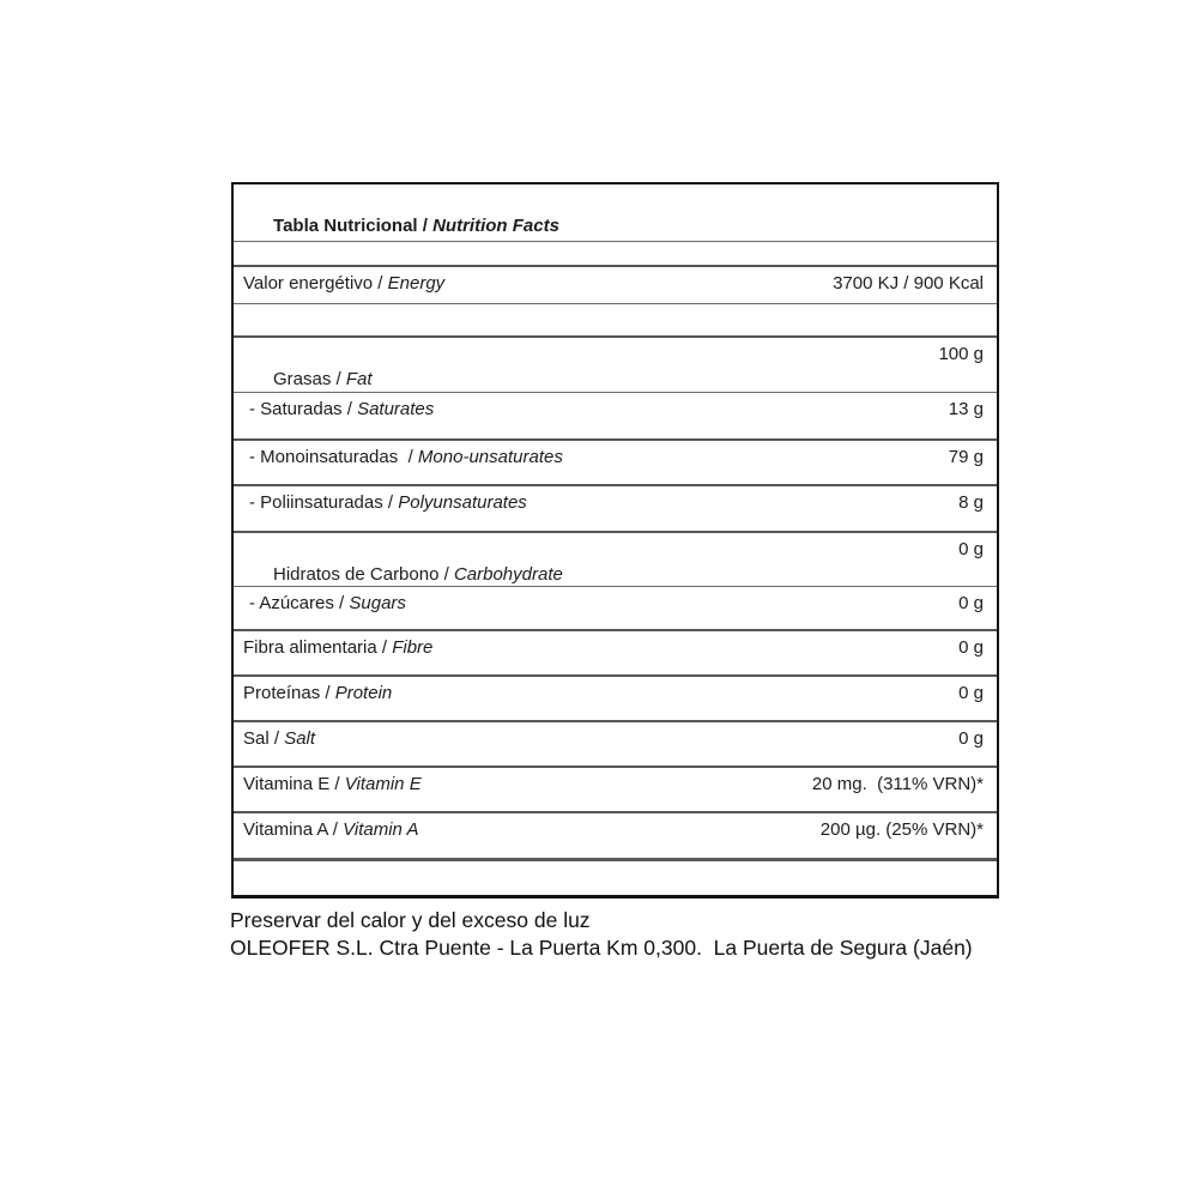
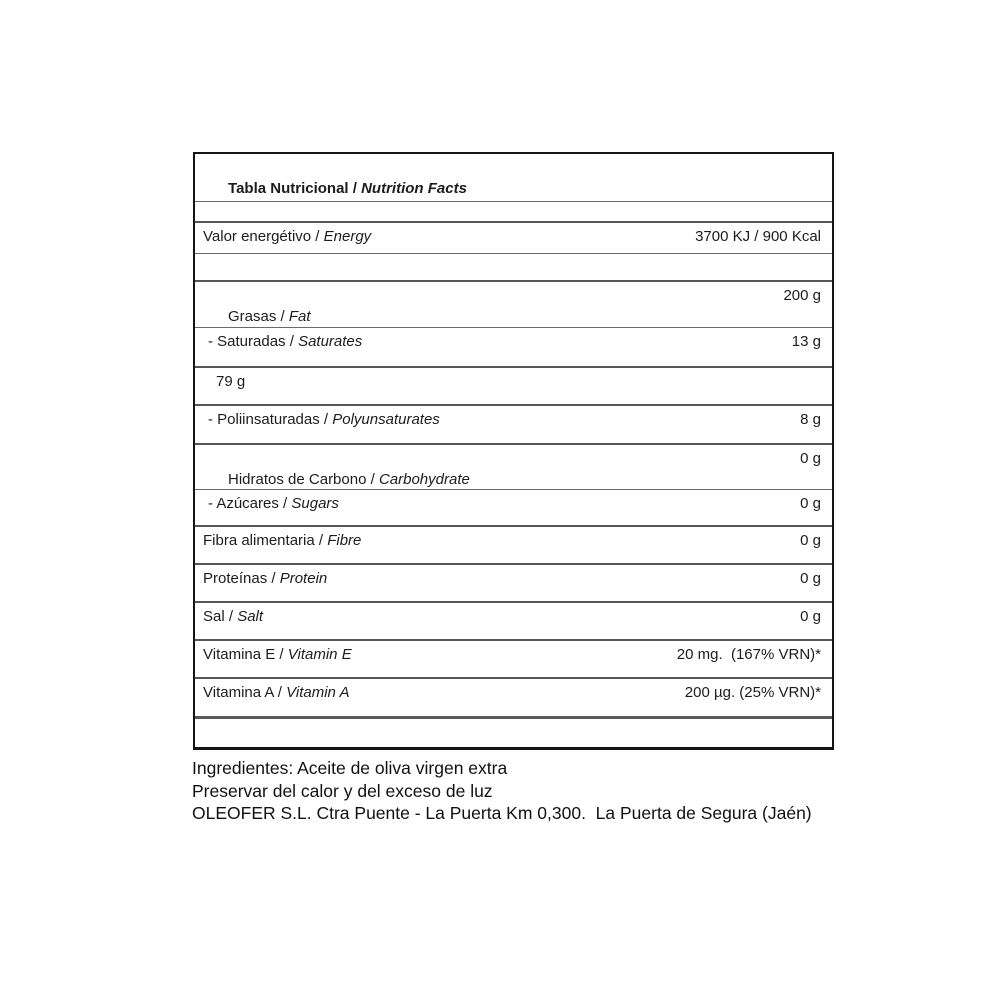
  Tabla Nutricional / Nutrition Facts
  Valor energétivo / Energy
  3700 KJ / 900 Kcal
  Grasas / Fat
- 100 g
+ 200 g
  - Saturadas / Saturates
  13 g
- - Monoinsaturadas / Mono-unsaturates
  79 g
  - Poliinsaturadas / Polyunsaturates
  8 g
  Hidratos de Carbono / Carbohydrate
  0 g
  - Azúcares / Sugars
  0 g
  Fibra alimentaria / Fibre
  0 g
  Proteínas / Protein
  0 g
  Sal / Salt
  0 g
  Vitamina E / Vitamin E
- 20 mg. (311% VRN)*
+ 20 mg. (167% VRN)*
  Vitamina A / Vitamin A
  200 µg. (25% VRN)*
+ Ingredientes: Aceite de oliva virgen extra
  Preservar del calor y del exceso de luz
  OLEOFER S.L. Ctra Puente - La Puerta Km 0,300. La Puerta de Segura (Jaén)
